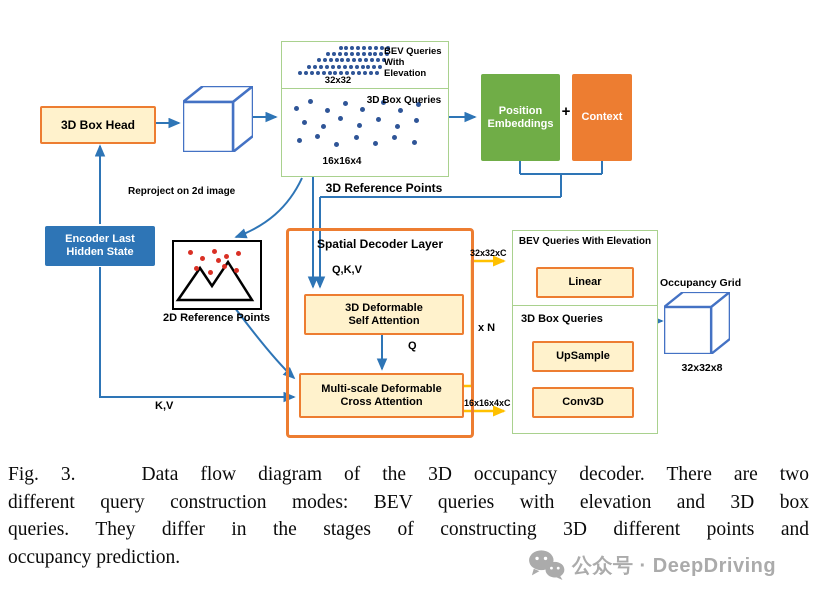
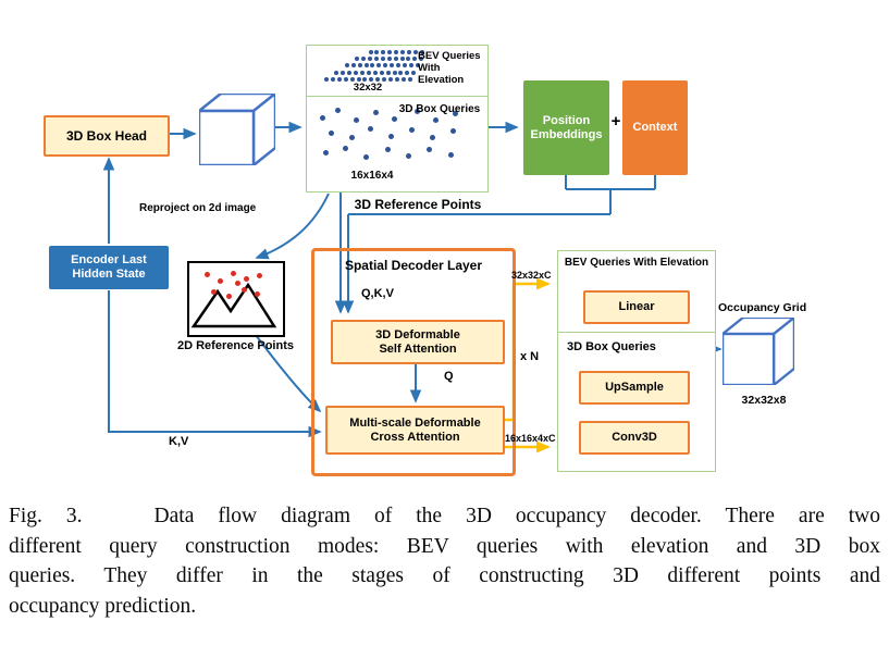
  3D Box Head
  BEV Queries
  With Elevation
  32x32
  3D Box Queries
  16x16x4
  Position
  Embeddings
  +
  Context
  Reproject on 2d image
  3D Reference Points
  Encoder Last
  Hidden State
  2D Reference Points
  K,V
  Spatial Decoder Layer
  Q,K,V
  3D Deformable
  Self Attention
  Q
  Multi-scale Deformable
  Cross Attention
  x N
  32x32xC
  16x16x4xC
  BEV Queries With Elevation
  3D Box Queries
  Linear
  UpSample
  Conv3D
  Occupancy Grid
  32x32x8
  Fig. 3. Data flow diagram of the 3D occupancy decoder. There are two
  different query construction modes: BEV queries with elevation and 3D box
  queries. They differ in the stages of constructing 3D different points and
  occupancy prediction.
- 公众号 · DeepDriving
